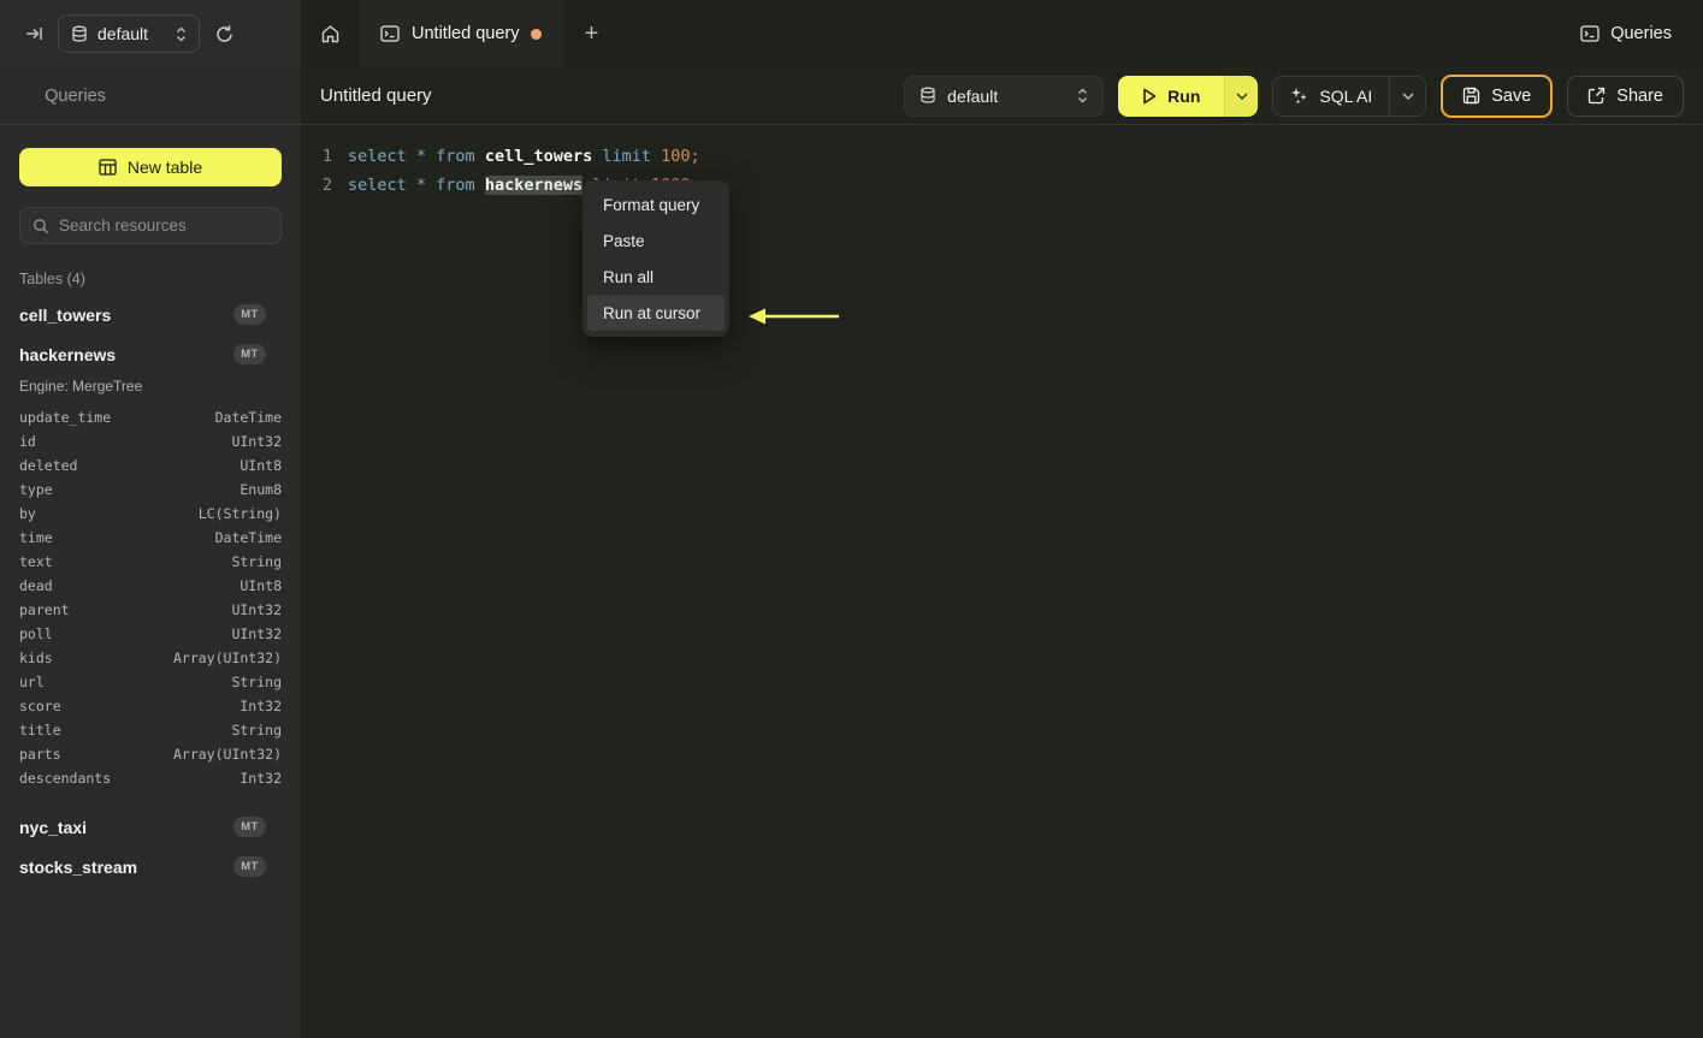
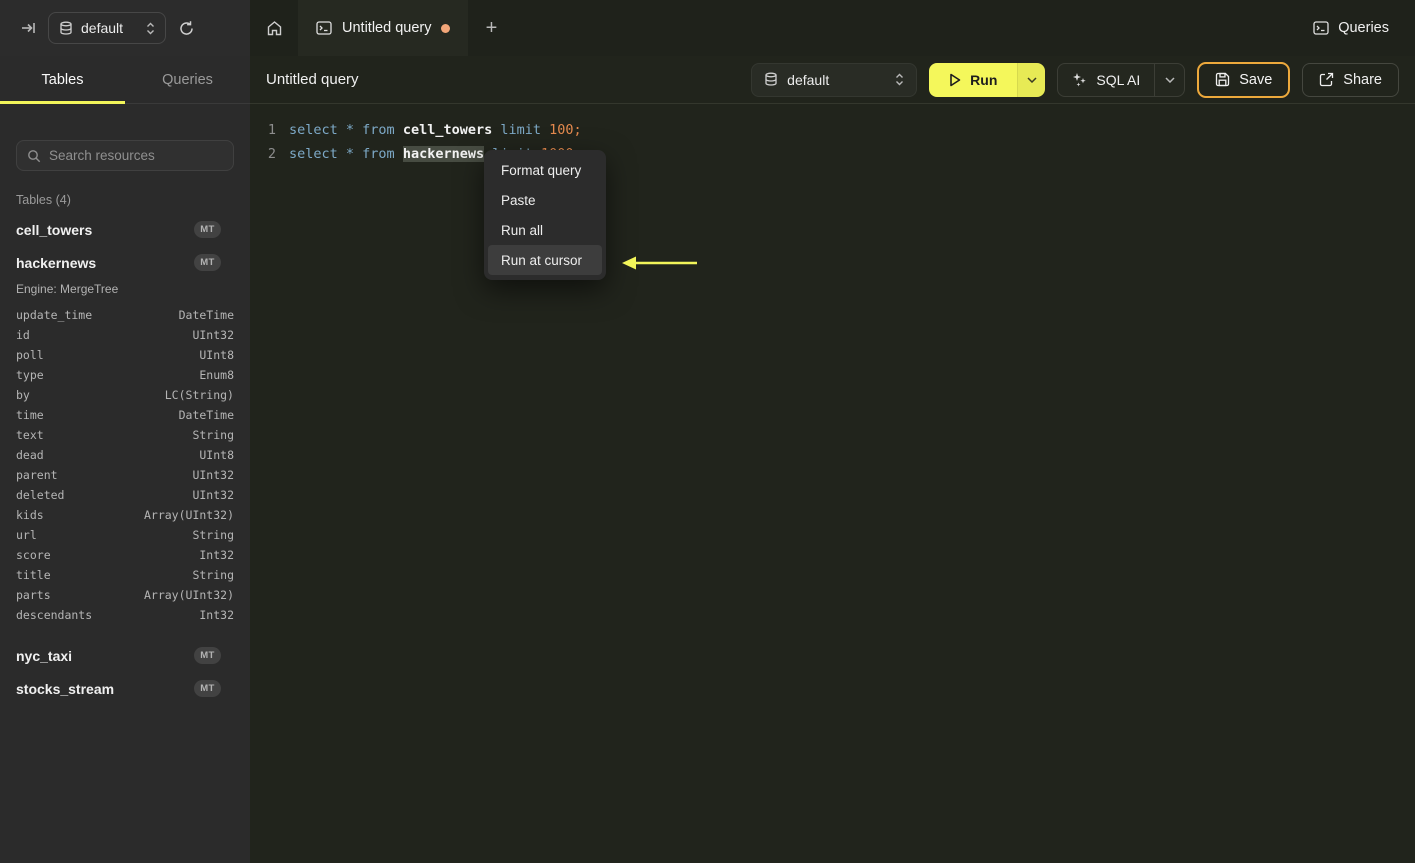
  default
  Untitled query
  +
  Queries
+ Tables
  Queries
  Untitled query
  default
  Run
  SQL AI
  Save
  Share
- New table
  Search resources
  Tables (4)
  cell_towers
  MT
  hackernews
  MT
  Engine: MergeTree
  update_time
  DateTime
  id
  UInt32
- deleted
+ poll
  UInt8
  type
  Enum8
  by
  LC(String)
  time
  DateTime
  text
  String
  dead
  UInt8
  parent
  UInt32
- poll
+ deleted
  UInt32
  kids
  Array(UInt32)
  url
  String
  score
  Int32
  title
  String
  parts
  Array(UInt32)
  descendants
  Int32
  nyc_taxi
  MT
  stocks_stream
  MT
  1
  select * from cell_towers limit 100;
  2
  select * from hackernews
  Format query
  Paste
  Run all
  Run at cursor
